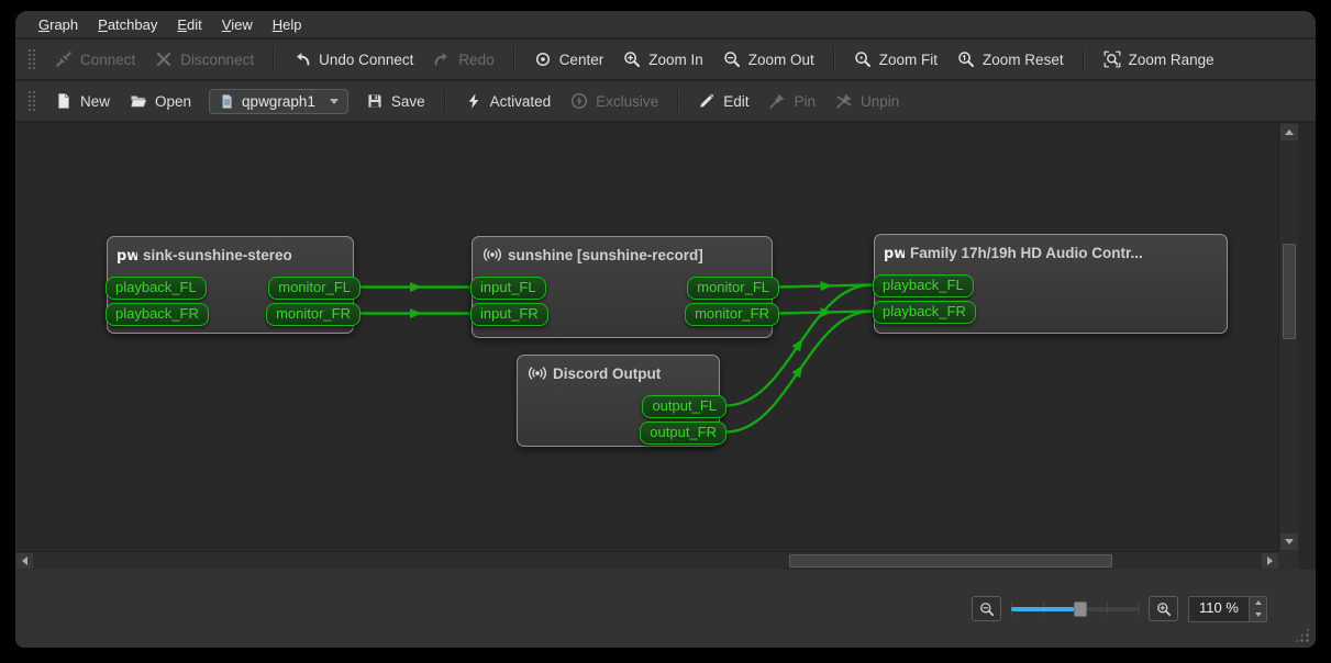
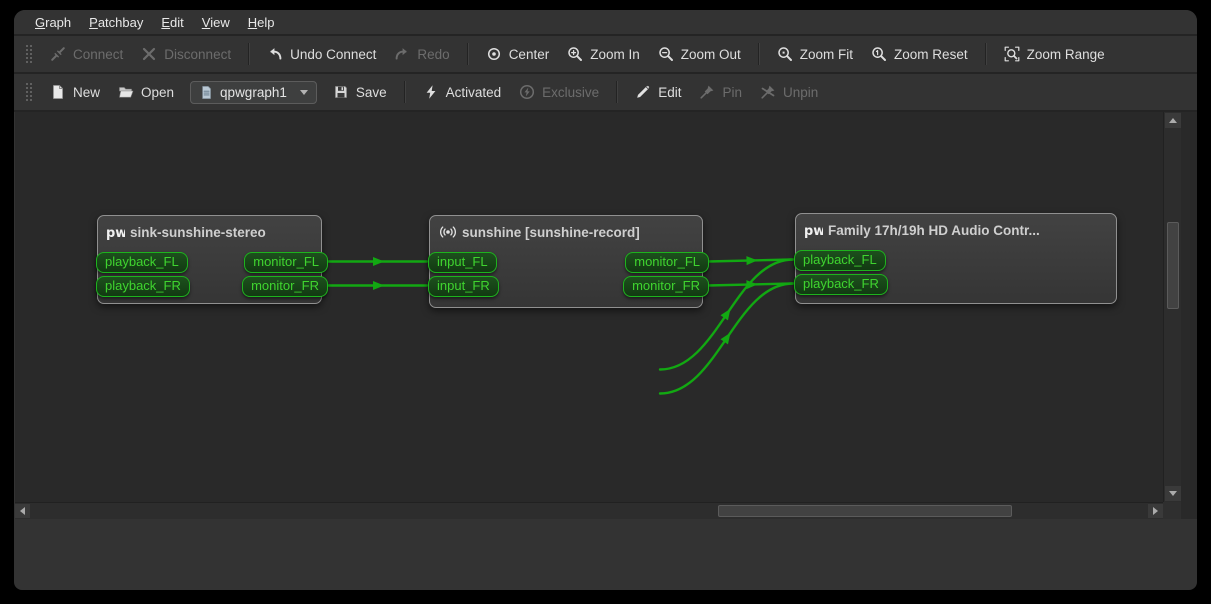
  Graph
  Patchbay
  Edit
  View
  Help
  Connect
  Disconnect
  Undo Connect
  Redo
  Center
  Zoom In
  Zoom Out
  Zoom Fit
  Zoom Reset
  Zoom Range
  New
  Open
  qpwgraph1
  Save
  Activated
  Exclusive
  Edit
  Pin
  Unpin
  pw
  sink-sunshine-stereo
  playback_FL
  playback_FR
  monitor_FL
  monitor_FR
  sunshine [sunshine-record]
  input_FL
  input_FR
  monitor_FL
  monitor_FR
  pw
  Family 17h/19h HD Audio Contr...
  playback_FL
  playback_FR
- Discord Output
- output_FL
- output_FR
- 110 %
